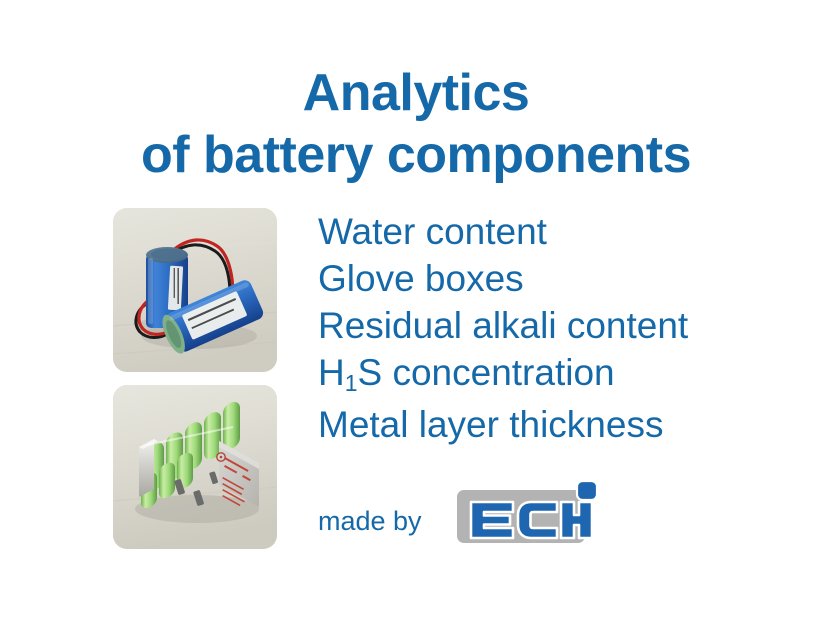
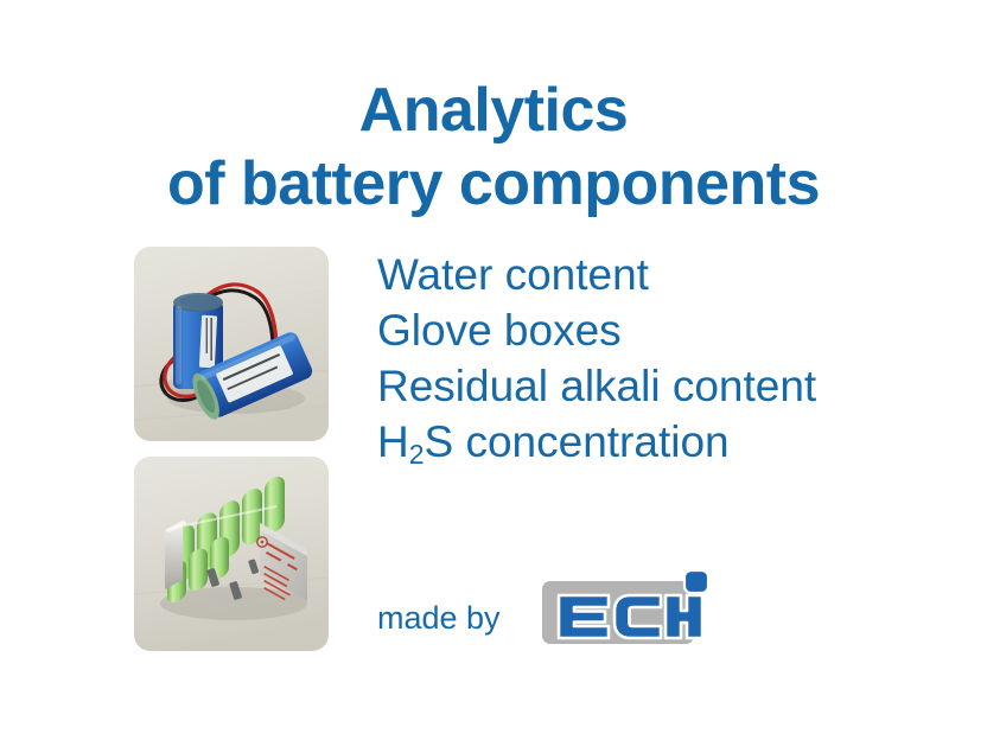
  Analytics
  of battery components
  Water content
  Glove boxes
  Residual alkali content
- H1S concentration
+ H2S concentration
- Metal layer thickness
  made by
